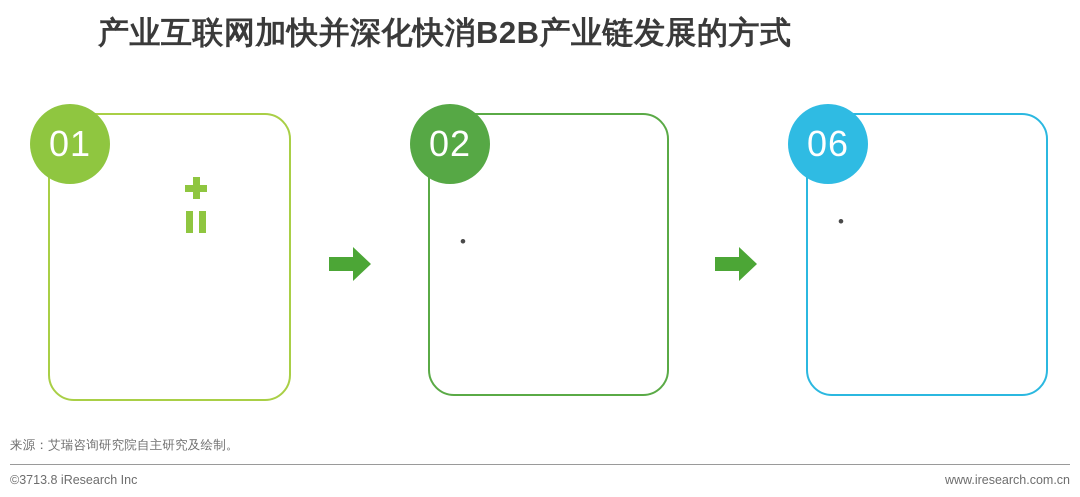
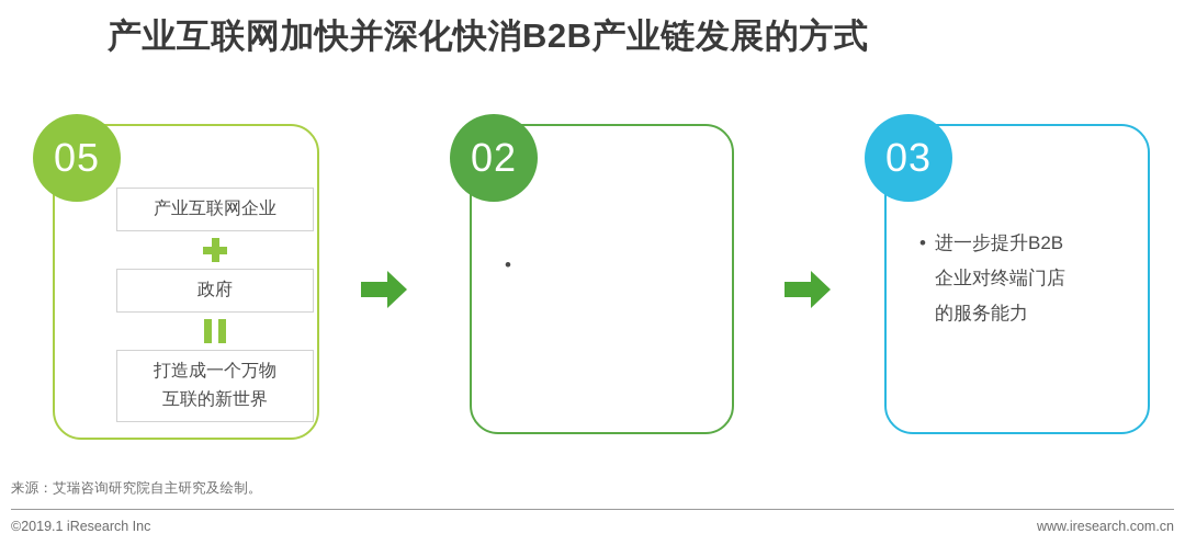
  产业互联网加快并深化快消B2B产业链发展的方式
+ 产业互联网企业
+ 政府
+ 打造成一个万物
+ 互联的新世界
- 01
+ 05
  02
  •
- 06
+ 03
  •
+ 进一步提升B2B
+ 企业对终端门店
+ 的服务能力
  来源：艾瑞咨询研究院自主研究及绘制。
- ©3713.8 iResearch Inc
+ ©2019.1 iResearch Inc
  www.iresearch.com.cn
